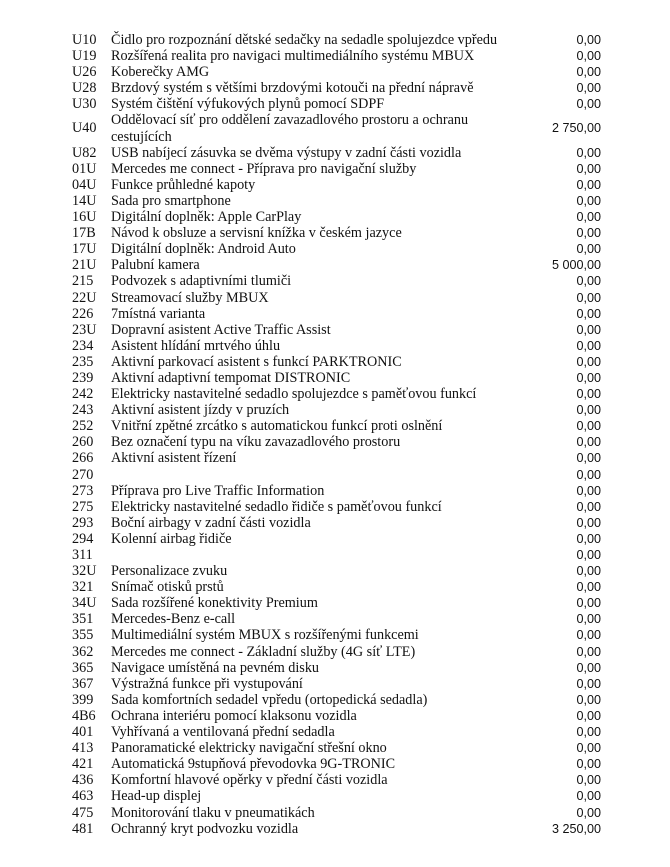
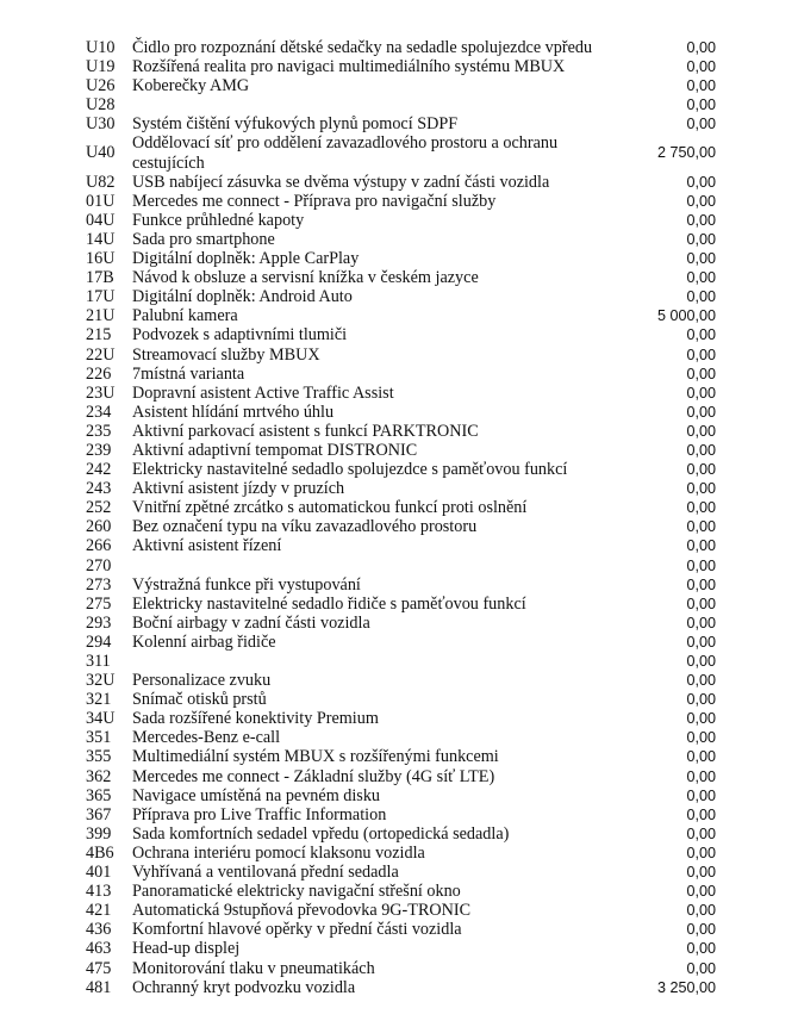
  U10
  Čidlo pro rozpoznání dětské sedačky na sedadle spolujezdce vpředu
  0,00
  U19
  Rozšířená realita pro navigaci multimediálního systému MBUX
  0,00
  U26
  Koberečky AMG
  0,00
  U28
- Brzdový systém s většími brzdovými kotouči na přední nápravě
  0,00
  U30
  Systém čištění výfukových plynů pomocí SDPF
  0,00
  U40
  Oddělovací síť pro oddělení zavazadlového prostoru a ochranu cestujících
  2 750,00
  U82
  USB nabíjecí zásuvka se dvěma výstupy v zadní části vozidla
  0,00
  01U
  Mercedes me connect - Příprava pro navigační služby
  0,00
  04U
  Funkce průhledné kapoty
  0,00
  14U
  Sada pro smartphone
  0,00
  16U
  Digitální doplněk: Apple CarPlay
  0,00
  17B
  Návod k obsluze a servisní knížka v českém jazyce
  0,00
  17U
  Digitální doplněk: Android Auto
  0,00
  21U
  Palubní kamera
  5 000,00
  215
  Podvozek s adaptivními tlumiči
  0,00
  22U
  Streamovací služby MBUX
  0,00
  226
  7místná varianta
  0,00
  23U
  Dopravní asistent Active Traffic Assist
  0,00
  234
  Asistent hlídání mrtvého úhlu
  0,00
  235
  Aktivní parkovací asistent s funkcí PARKTRONIC
  0,00
  239
  Aktivní adaptivní tempomat DISTRONIC
  0,00
  242
  Elektricky nastavitelné sedadlo spolujezdce s paměťovou funkcí
  0,00
  243
  Aktivní asistent jízdy v pruzích
  0,00
  252
  Vnitřní zpětné zrcátko s automatickou funkcí proti oslnění
  0,00
  260
  Bez označení typu na víku zavazadlového prostoru
  0,00
  266
  Aktivní asistent řízení
  0,00
  270
  0,00
  273
- Příprava pro Live Traffic Information
+ Výstražná funkce při vystupování
  0,00
  275
  Elektricky nastavitelné sedadlo řidiče s paměťovou funkcí
  0,00
  293
  Boční airbagy v zadní části vozidla
  0,00
  294
  Kolenní airbag řidiče
  0,00
  311
  0,00
  32U
  Personalizace zvuku
  0,00
  321
  Snímač otisků prstů
  0,00
  34U
  Sada rozšířené konektivity Premium
  0,00
  351
  Mercedes-Benz e-call
  0,00
  355
  Multimediální systém MBUX s rozšířenými funkcemi
  0,00
  362
  Mercedes me connect - Základní služby (4G síť LTE)
  0,00
  365
  Navigace umístěná na pevném disku
  0,00
  367
- Výstražná funkce při vystupování
+ Příprava pro Live Traffic Information
  0,00
  399
  Sada komfortních sedadel vpředu (ortopedická sedadla)
  0,00
  4B6
  Ochrana interiéru pomocí klaksonu vozidla
  0,00
  401
  Vyhřívaná a ventilovaná přední sedadla
  0,00
  413
  Panoramatické elektricky navigační střešní okno
  0,00
  421
  Automatická 9stupňová převodovka 9G-TRONIC
  0,00
  436
  Komfortní hlavové opěrky v přední části vozidla
  0,00
  463
  Head-up displej
  0,00
  475
  Monitorování tlaku v pneumatikách
  0,00
  481
  Ochranný kryt podvozku vozidla
  3 250,00
